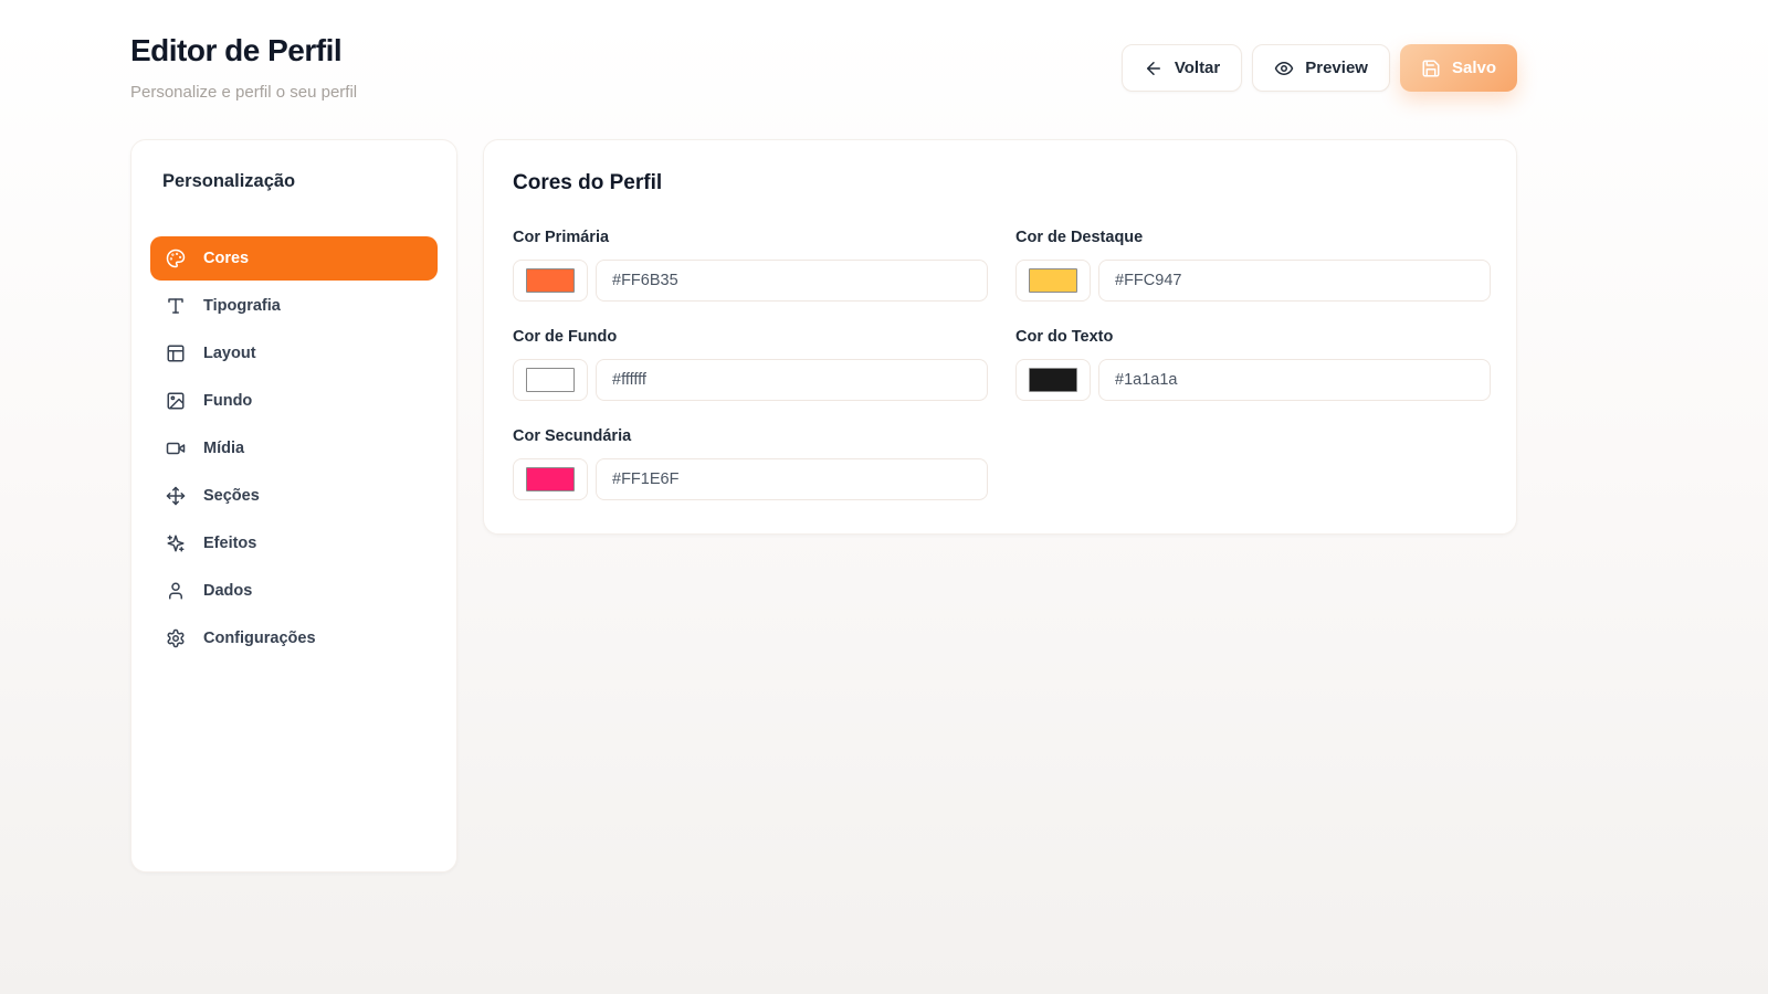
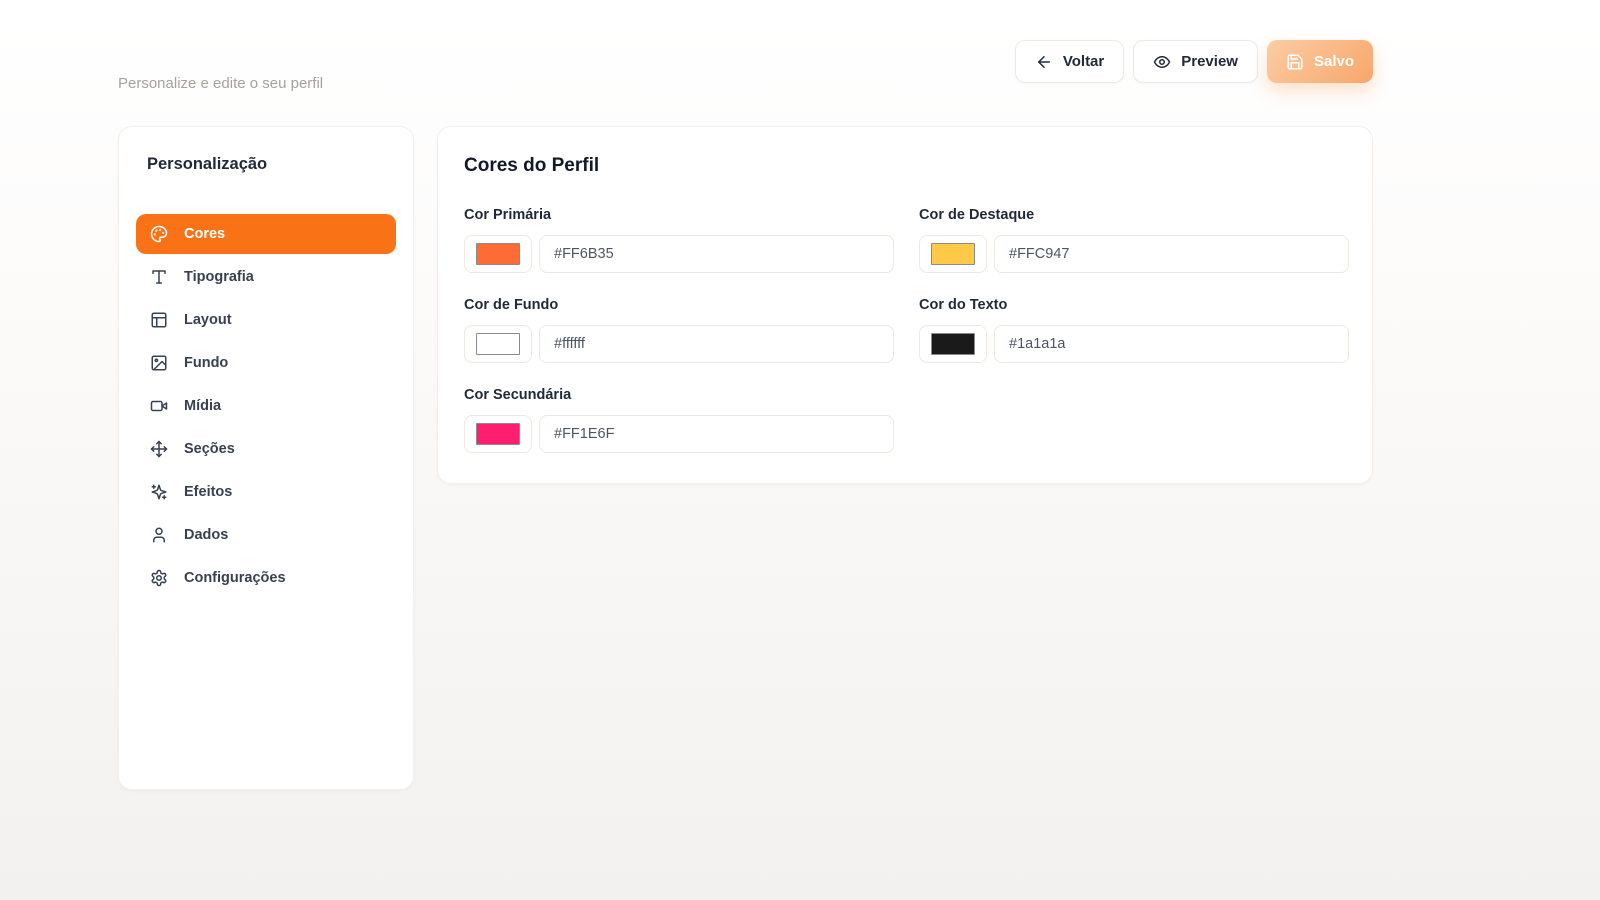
- Editor de Perfil
- Personalize e perfil o seu perfil
+ Personalize e edite o seu perfil
  Voltar
  Preview
  Salvo
  Personalização
  Cores
  Tipografia
  Layout
  Fundo
  Mídia
  Seções
  Efeitos
  Dados
  Configurações
  Cores do Perfil
  Cor Primária
  #FF6B35
  Cor de Destaque
  #FFC947
  Cor de Fundo
  #ffffff
  Cor do Texto
  #1a1a1a
  Cor Secundária
  #FF1E6F
